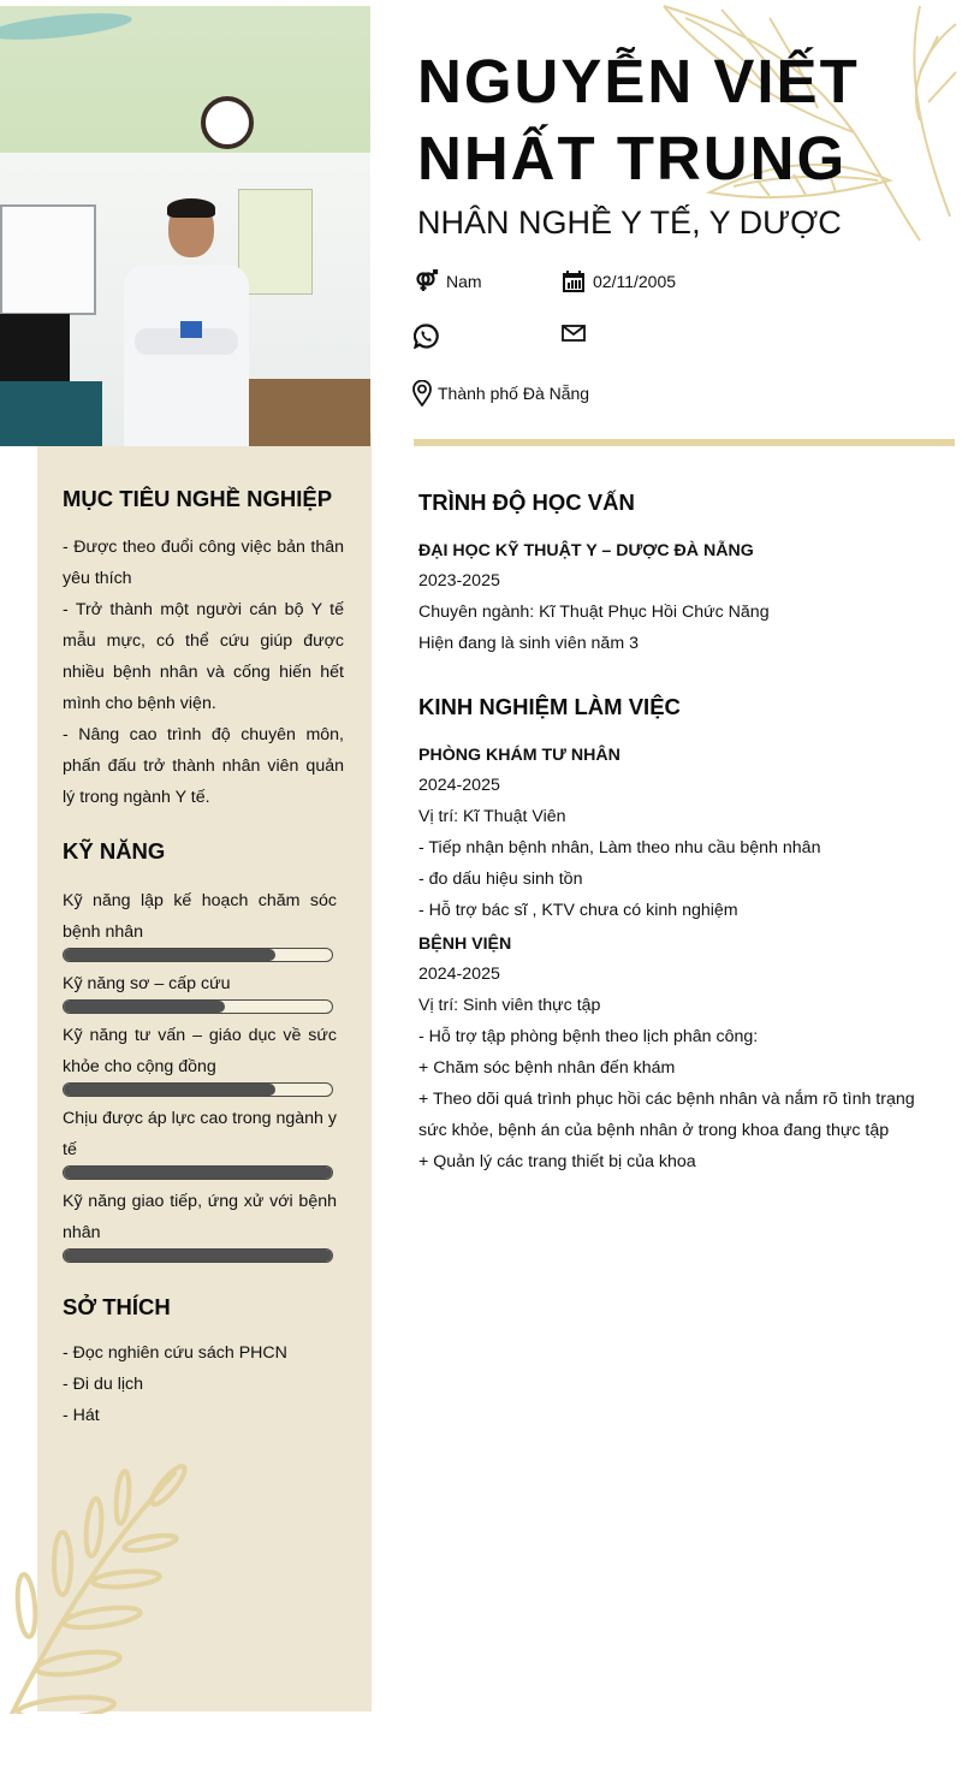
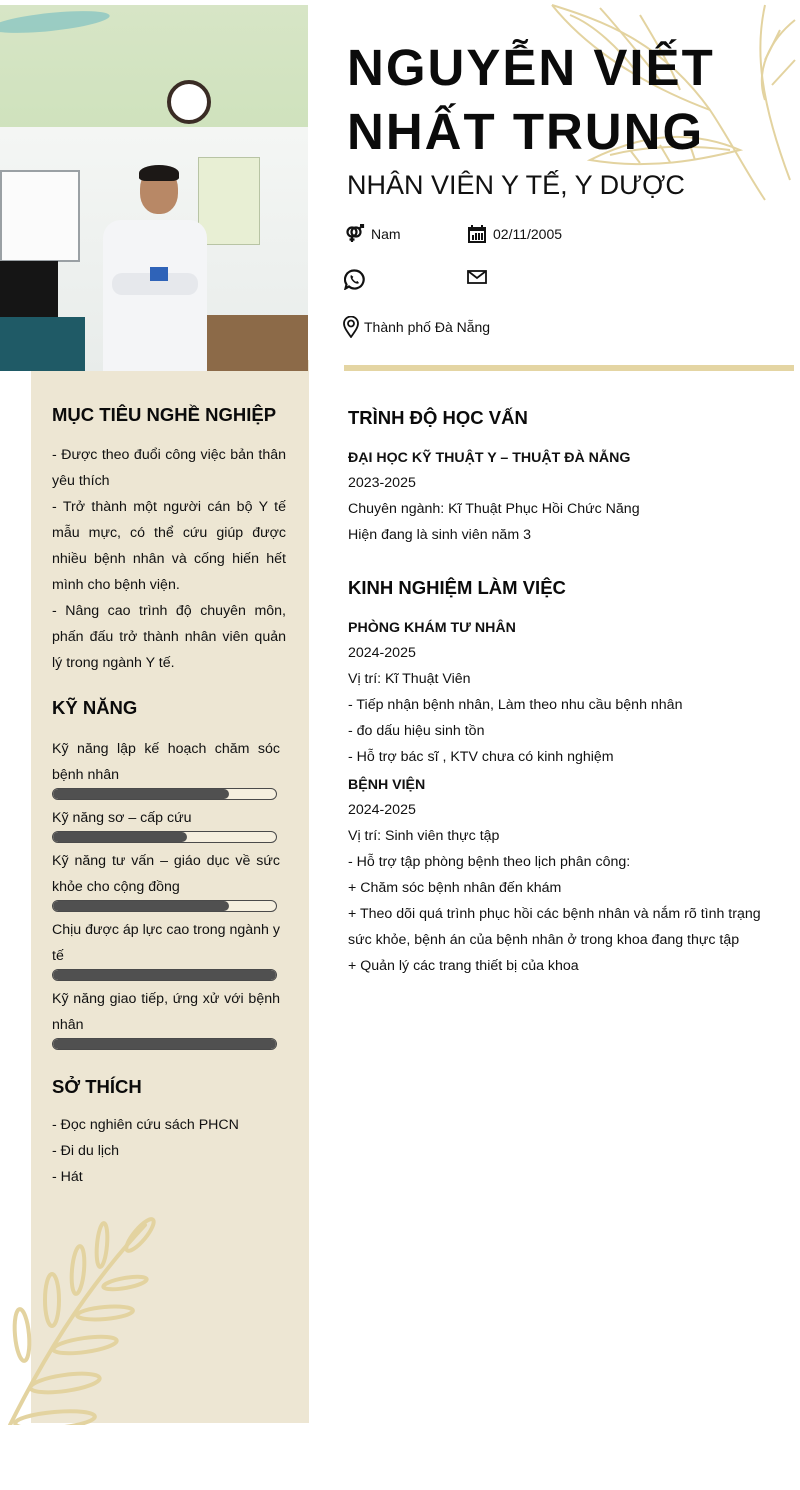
  NGUYỄN VIẾT NHẤT TRUNG
- NHÂN NGHỀ Y TẾ, Y DƯỢC
+ NHÂN VIÊN Y TẾ, Y DƯỢC
  Nam
  02/11/2005
  Thành phố Đà Nẵng
  MỤC TIÊU NGHỀ NGHIỆP
  - Được theo đuổi công việc bản thân yêu thích
  - Trở thành một người cán bộ Y tế mẫu mực, có thể cứu giúp được nhiều bệnh nhân và cống hiến hết mình cho bệnh viện.
  - Nâng cao trình độ chuyên môn, phấn đấu trở thành nhân viên quản lý trong ngành Y tế.
  KỸ NĂNG
  Kỹ năng lập kế hoạch chăm sóc bệnh nhân
  Kỹ năng sơ – cấp cứu
  Kỹ năng tư vấn – giáo dục về sức khỏe cho cộng đồng
  Chịu được áp lực cao trong ngành y tế
  Kỹ năng giao tiếp, ứng xử với bệnh nhân
  SỞ THÍCH
  - Đọc nghiên cứu sách PHCN
  - Đi du lịch
  - Hát
  TRÌNH ĐỘ HỌC VẤN
- ĐẠI HỌC KỸ THUẬT Y – DƯỢC ĐÀ NẴNG
+ ĐẠI HỌC KỸ THUẬT Y – THUẬT ĐÀ NẴNG
  2023-2025
  Chuyên ngành: Kĩ Thuật Phục Hồi Chức Năng
  Hiện đang là sinh viên năm 3
  KINH NGHIỆM LÀM VIỆC
  PHÒNG KHÁM TƯ NHÂN
  2024-2025
  Vị trí: Kĩ Thuật Viên
  - Tiếp nhận bệnh nhân, Làm theo nhu cầu bệnh nhân
  - đo dấu hiệu sinh tồn
  - Hỗ trợ bác sĩ , KTV chưa có kinh nghiệm
  BỆNH VIỆN
  2024-2025
  Vị trí: Sinh viên thực tập
  - Hỗ trợ tập phòng bệnh theo lịch phân công:
  + Chăm sóc bệnh nhân đến khám
  + Theo dõi quá trình phục hồi các bệnh nhân và nắm rõ tình trạng sức khỏe, bệnh án của bệnh nhân ở trong khoa đang thực tập
  + Quản lý các trang thiết bị của khoa
